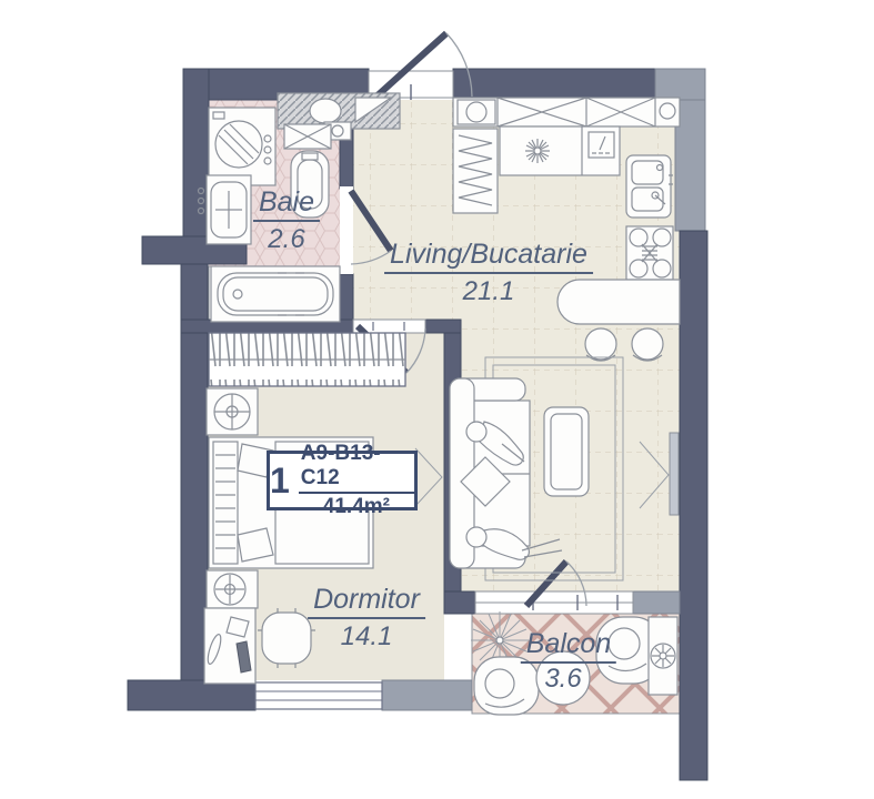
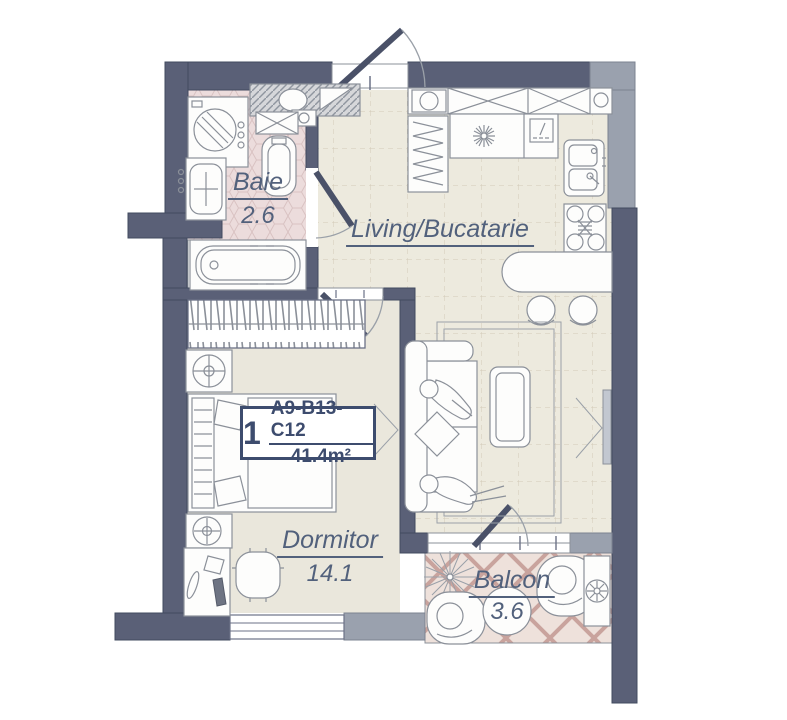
  Baie
  2.6
  Living/Bucatarie
- 21.1
  Dormitor
  14.1
  Balcon
  3.6
  1
  A9-B13-C12
  41.4m²
